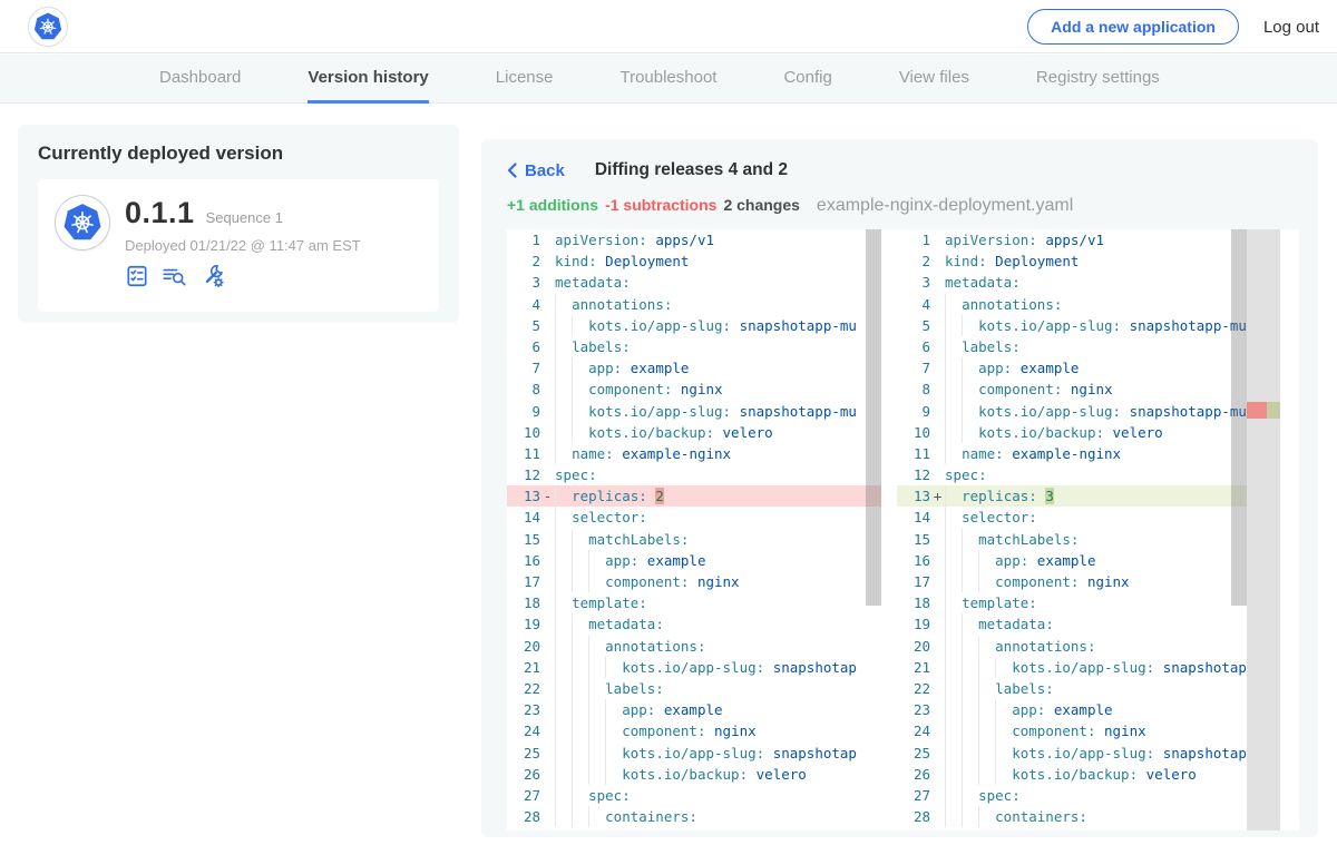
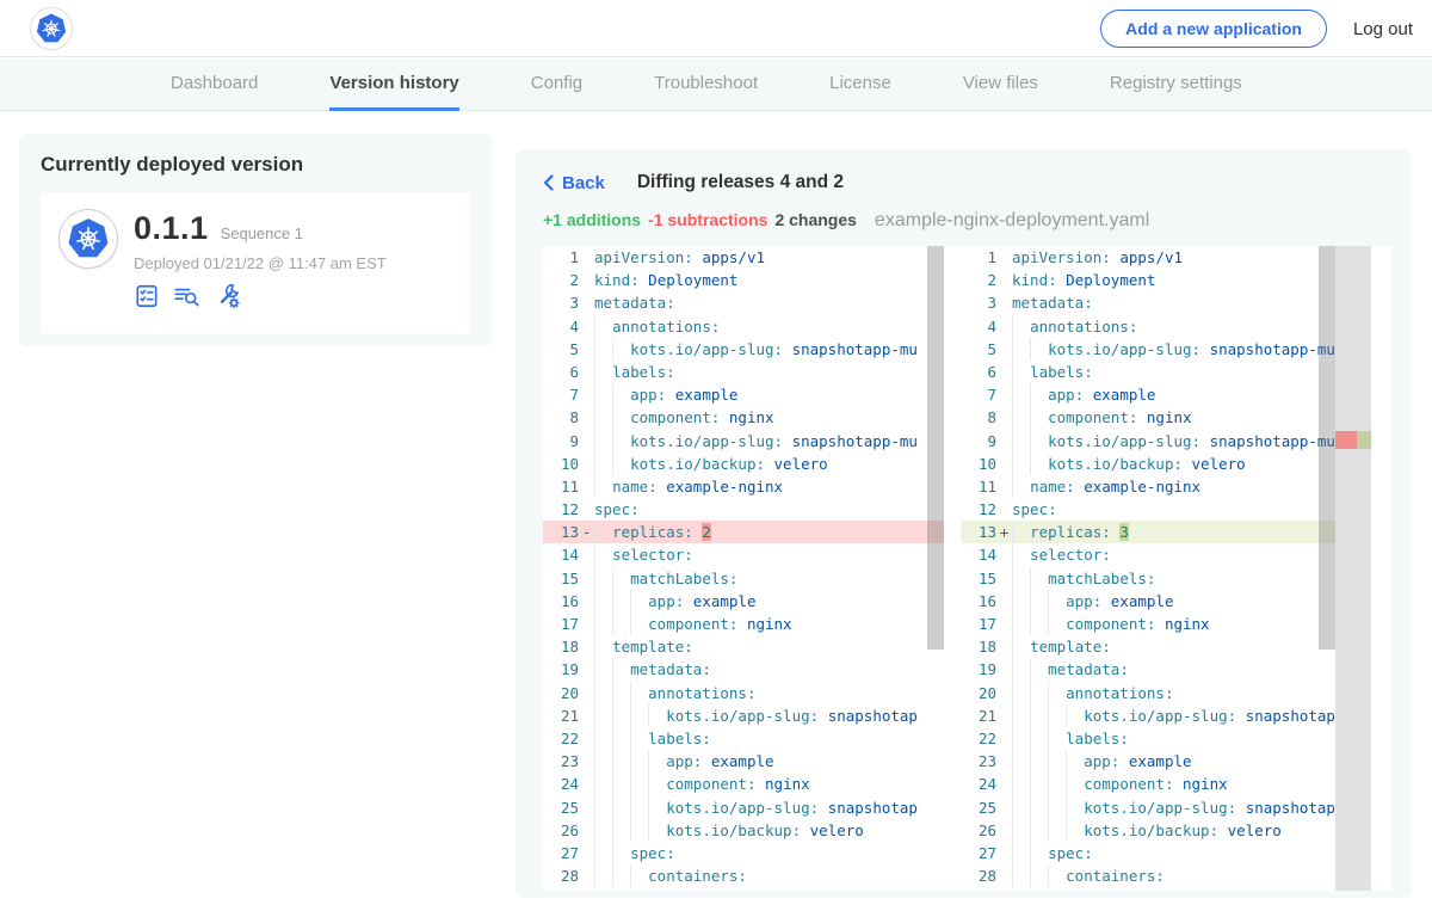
  Add a new application
  Log out
  Dashboard
  Version history
- License
+ Config
  Troubleshoot
- Config
+ License
  View files
  Registry settings
  Currently deployed version
  0.1.1
  Sequence 1
  Deployed 01/21/22 @ 11:47 am EST
  Back
  Diffing releases 4 and 2
  +1 additions
  -1 subtractions
  2 changes
  example-nginx-deployment.yaml
  1
  apiVersion: apps/v1
  2
  kind: Deployment
  3
  metadata:
  4
  annotations:
  5
  kots.io/app-slug: snapshotapp-mu
  6
  labels:
  7
  app: example
  8
  component: nginx
  9
  kots.io/app-slug: snapshotapp-mu
  10
  kots.io/backup: velero
  11
  name: example-nginx
  12
  spec:
  13
  -
  replicas: 2
  14
  selector:
  15
  matchLabels:
  16
  app: example
  17
  component: nginx
  18
  template:
  19
  metadata:
  20
  annotations:
  21
  kots.io/app-slug: snapshotap
  22
  labels:
  23
  app: example
  24
  component: nginx
  25
  kots.io/app-slug: snapshotap
  26
  kots.io/backup: velero
  27
  spec:
  28
  containers:
  1
  apiVersion: apps/v1
  2
  kind: Deployment
  3
  metadata:
  4
  annotations:
  5
  kots.io/app-slug: snapshotapp-mu
  6
  labels:
  7
  app: example
  8
  component: nginx
  9
  kots.io/app-slug: snapshotapp-mu
  10
  kots.io/backup: velero
  11
  name: example-nginx
  12
  spec:
  13
  +
  replicas: 3
  14
  selector:
  15
  matchLabels:
  16
  app: example
  17
  component: nginx
  18
  template:
  19
  metadata:
  20
  annotations:
  21
  kots.io/app-slug: snapshotap
  22
  labels:
  23
  app: example
  24
  component: nginx
  25
  kots.io/app-slug: snapshotap
  26
  kots.io/backup: velero
  27
  spec:
  28
  containers:
